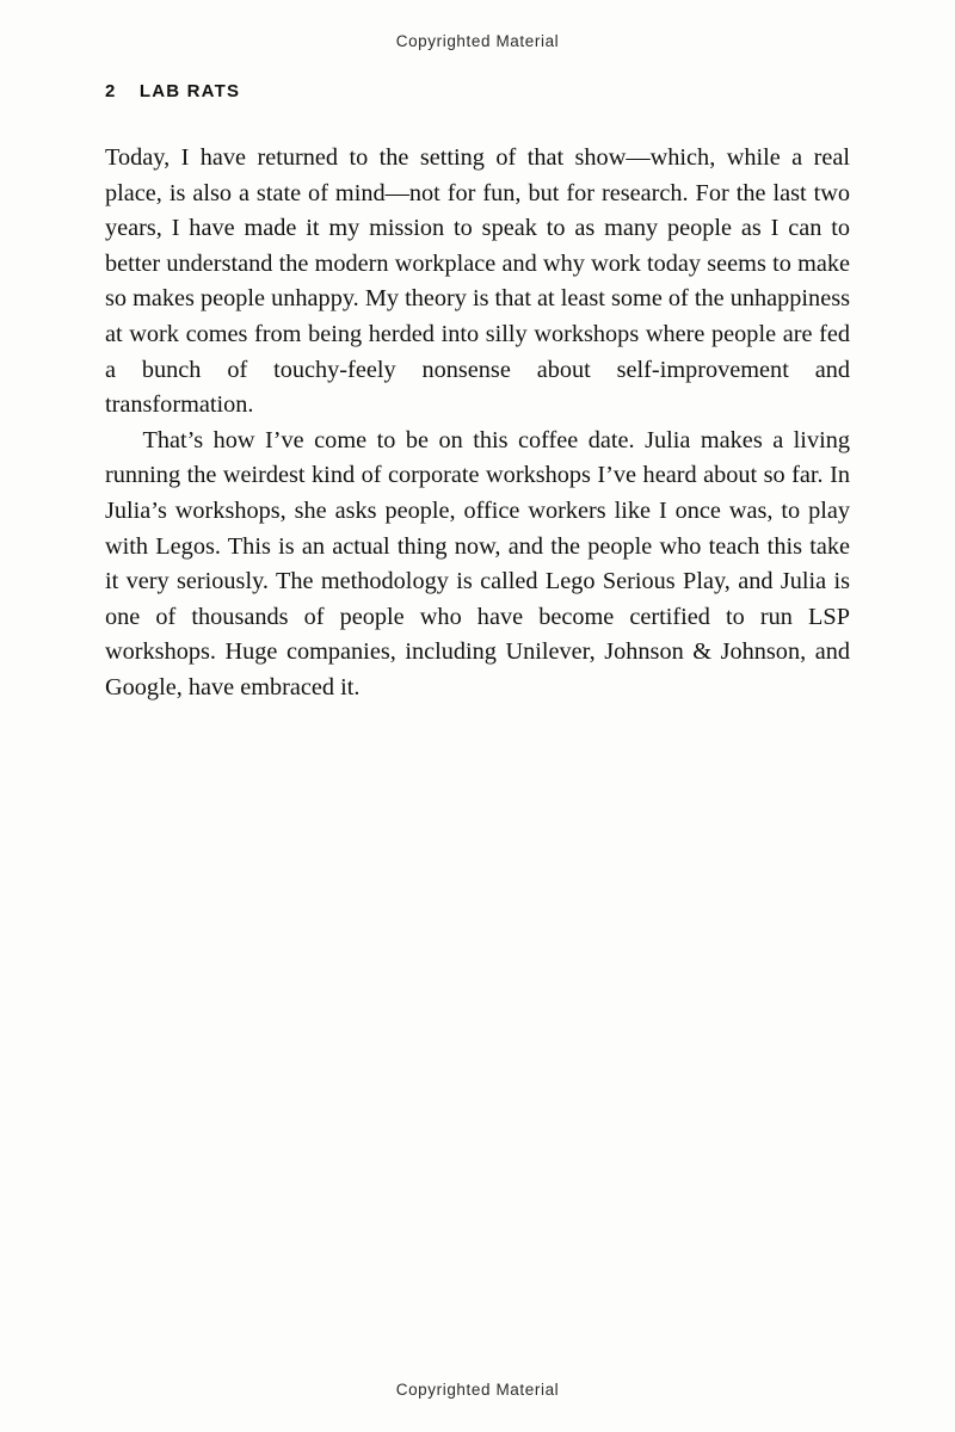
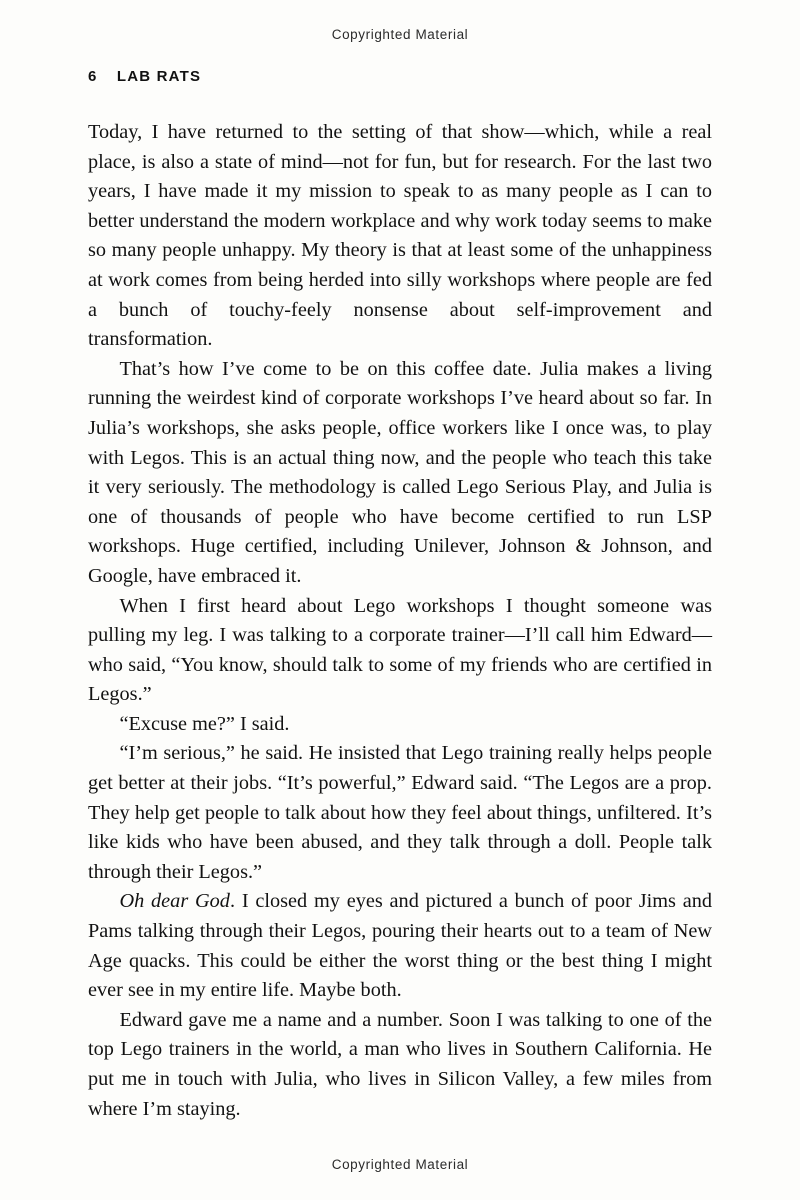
  Copyrighted Material
- 2 LAB RATS
+ 6 LAB RATS
- Today, I have returned to the setting of that show—which, while a real place, is also a state of mind—not for fun, but for research. For the last two years, I have made it my mission to speak to as many people as I can to better understand the modern workplace and why work today seems to make so makes people unhappy. My theory is that at least some of the unhappiness at work comes from being herded into silly workshops where people are fed a bunch of touchy-feely nonsense about self-improvement and transformation.
+ Today, I have returned to the setting of that show—which, while a real place, is also a state of mind—not for fun, but for research. For the last two years, I have made it my mission to speak to as many people as I can to better understand the modern workplace and why work today seems to make so many people unhappy. My theory is that at least some of the unhappiness at work comes from being herded into silly workshops where people are fed a bunch of touchy-feely nonsense about self-improvement and transformation.
- That’s how I’ve come to be on this coffee date. Julia makes a living running the weirdest kind of corporate workshops I’ve heard about so far. In Julia’s workshops, she asks people, office workers like I once was, to play with Legos. This is an actual thing now, and the people who teach this take it very seriously. The methodology is called Lego Serious Play, and Julia is one of thousands of people who have become certified to run LSP workshops. Huge companies, including Unilever, Johnson & Johnson, and Google, have embraced it.
+ That’s how I’ve come to be on this coffee date. Julia makes a living running the weirdest kind of corporate workshops I’ve heard about so far. In Julia’s workshops, she asks people, office workers like I once was, to play with Legos. This is an actual thing now, and the people who teach this take it very seriously. The methodology is called Lego Serious Play, and Julia is one of thousands of people who have become certified to run LSP workshops. Huge certified, including Unilever, Johnson & Johnson, and Google, have embraced it.
+ When I first heard about Lego workshops I thought someone was pulling my leg. I was talking to a corporate trainer—I’ll call him Edward—who said, “You know, should talk to some of my friends who are certified in Legos.”
+ “Excuse me?” I said.
+ “I’m serious,” he said. He insisted that Lego training really helps people get better at their jobs. “It’s powerful,” Edward said. “The Legos are a prop. They help get people to talk about how they feel about things, unfiltered. It’s like kids who have been abused, and they talk through a doll. People talk through their Legos.”
+ Oh dear God. I closed my eyes and pictured a bunch of poor Jims and Pams talking through their Legos, pouring their hearts out to a team of New Age quacks. This could be either the worst thing or the best thing I might ever see in my entire life. Maybe both.
+ Edward gave me a name and a number. Soon I was talking to one of the top Lego trainers in the world, a man who lives in Southern California. He put me in touch with Julia, who lives in Silicon Valley, a few miles from where I’m staying.
  Copyrighted Material
